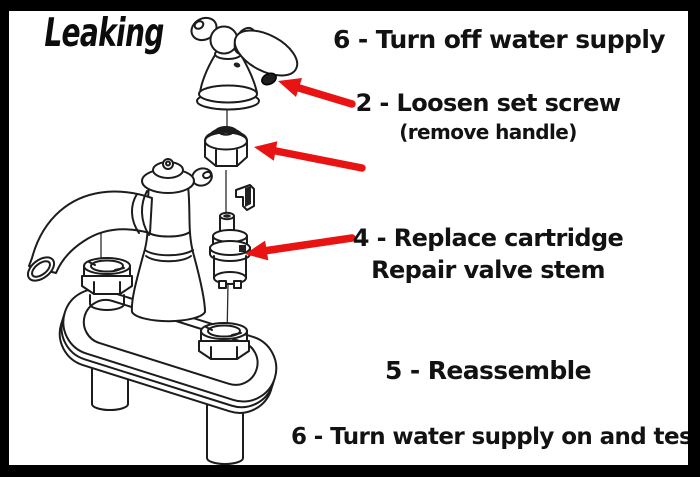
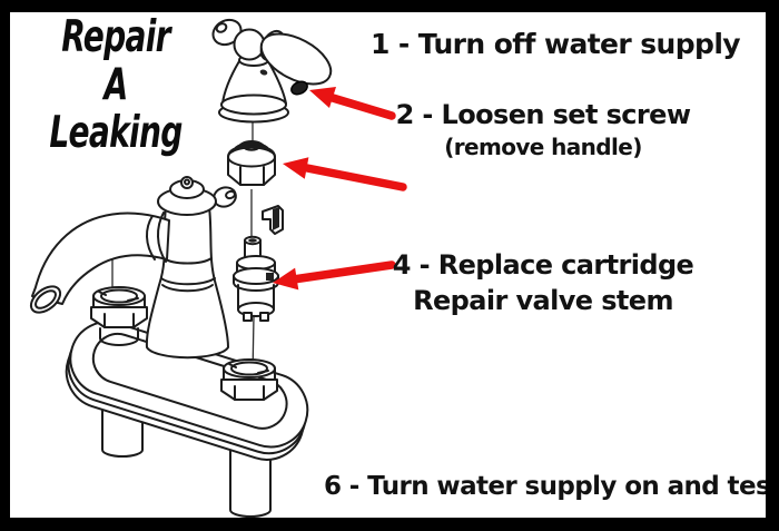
+ Repair A
  Leaking
- 6 - Turn off water supply
+ 1 - Turn off water supply
  2 - Loosen set screw
  (remove handle)
  4 - Replace cartridge
  Repair valve stem
- 5 - Reassemble
  6 - Turn water supply on and test
